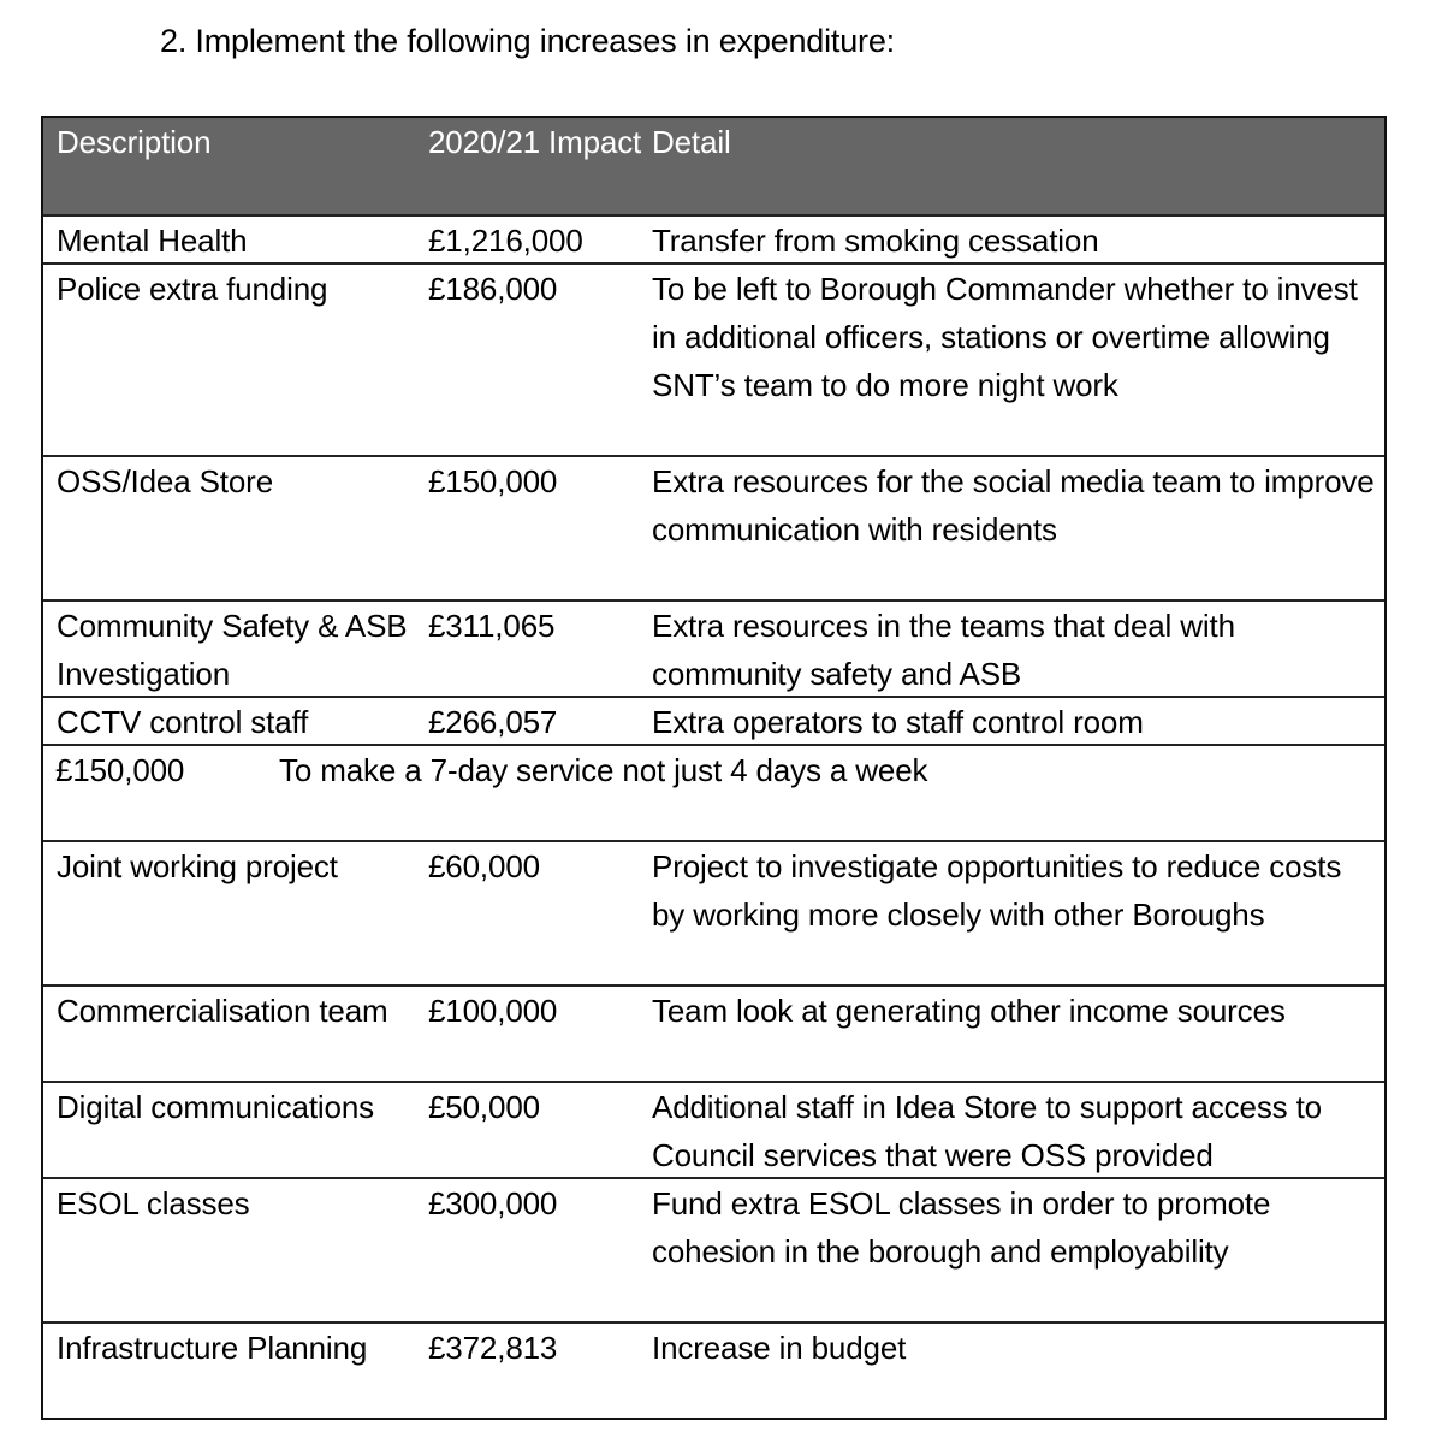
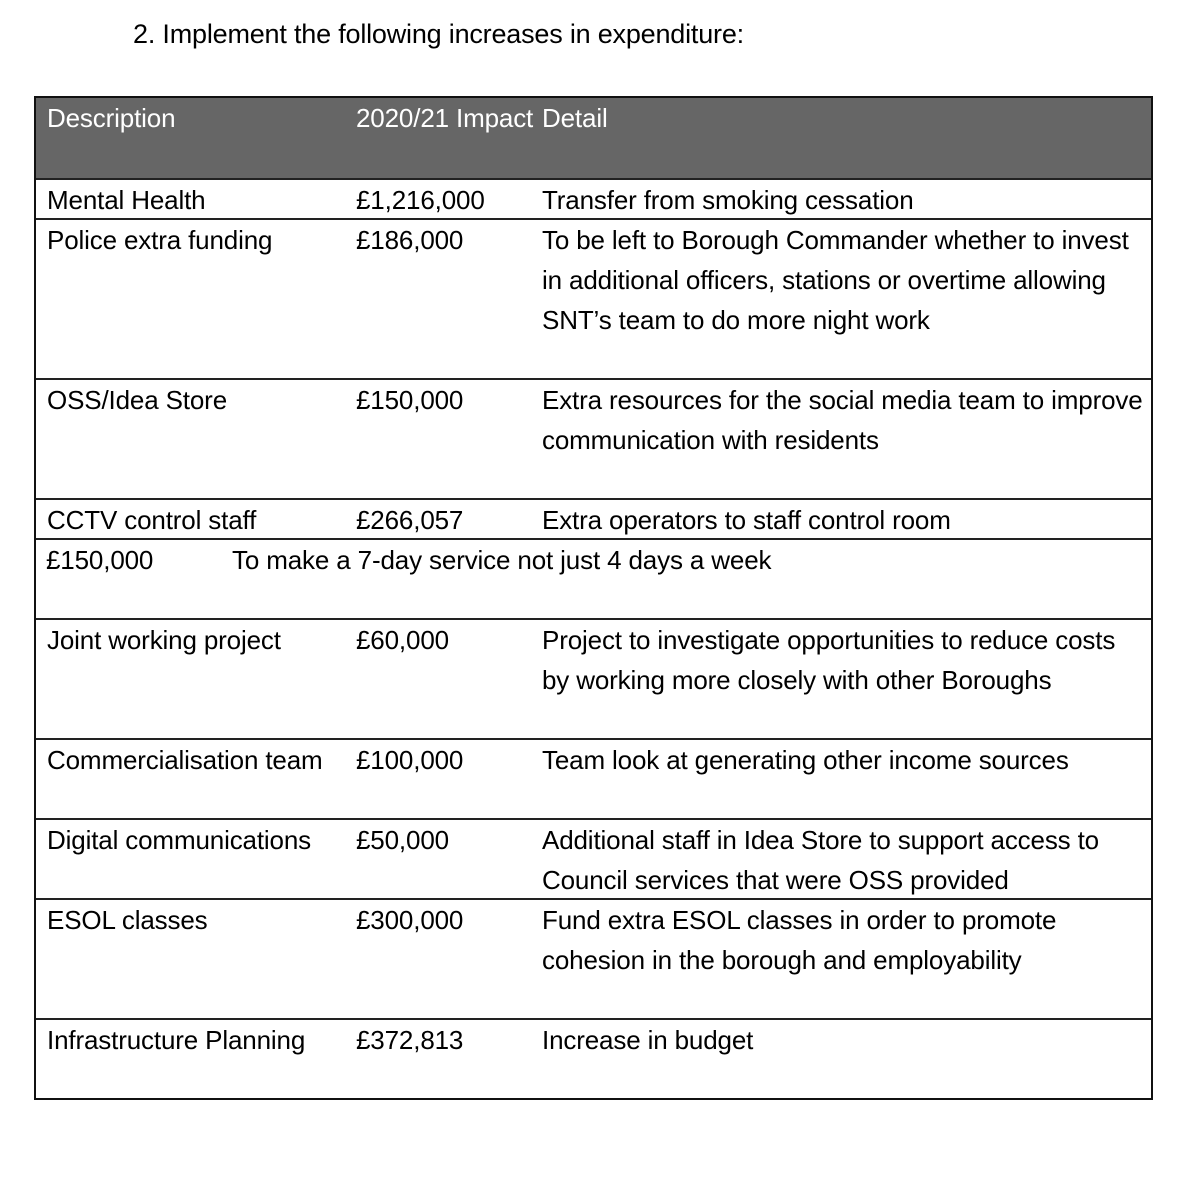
  2. Implement the following increases in expenditure:
  Description
  2020/21 Impact
  Detail
  Mental Health
  £1,216,000
  Transfer from smoking cessation
  Police extra funding
  £186,000
  To be left to Borough Commander whether to invest in additional officers, stations or overtime allowing SNT’s team to do more night work
  OSS/Idea Store
  £150,000
  Extra resources for the social media team to improve communication with residents
- Community Safety & ASB Investigation
- £311,065
- Extra resources in the teams that deal with community safety and ASB
  CCTV control staff
  £266,057
  Extra operators to staff control room
  £150,000
  To make a 7-day service not just 4 days a week
  Joint working project
  £60,000
  Project to investigate opportunities to reduce costs by working more closely with other Boroughs
  Commercialisation team
  £100,000
  Team look at generating other income sources
  Digital communications
  £50,000
  Additional staff in Idea Store to support access to Council services that were OSS provided
  ESOL classes
  £300,000
  Fund extra ESOL classes in order to promote cohesion in the borough and employability
  Infrastructure Planning
  £372,813
  Increase in budget
